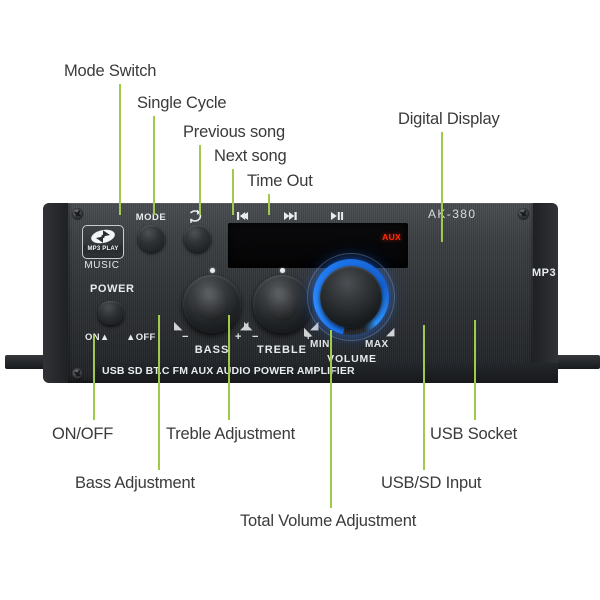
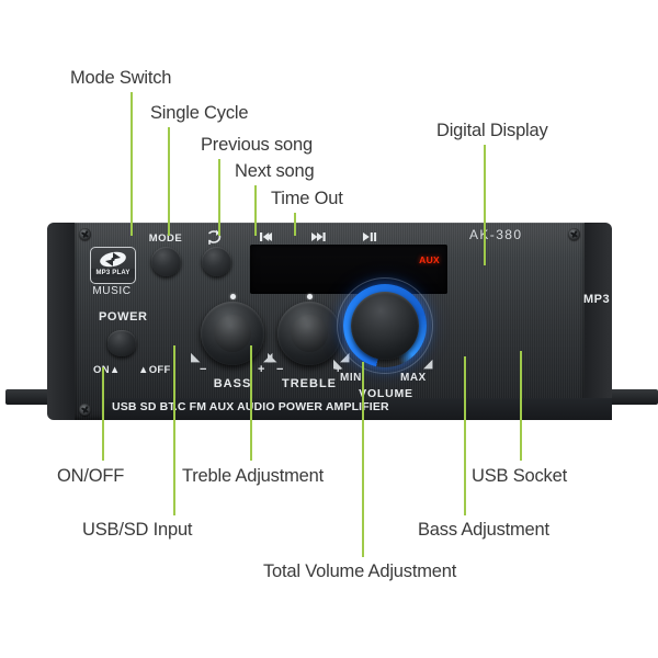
  MUSIC
  MODE
  A-380
  AUX
  POWER
  ON▲
  ▲OFF
  ◣
  ◢
  −
  +
  BASS
  ◣
  ◢
  −
  +
  TREBLE
  ◣
  ◢
  MIN
  MAX
  OLUME
  MP3
  USB SD BT.C FM AUX ADIO POWER AMPLIFIER
  Mode Switch
  Single Cycle
  Previous song
  Next song
  Time Out
  Digital Display
  ON/OFF
- Bass Adjustment
+ USB/SD Input
  Treble Adjustment
  Total Volume Adjustment
- USB/SD Input
+ Bass Adjustment
  USB Socket
